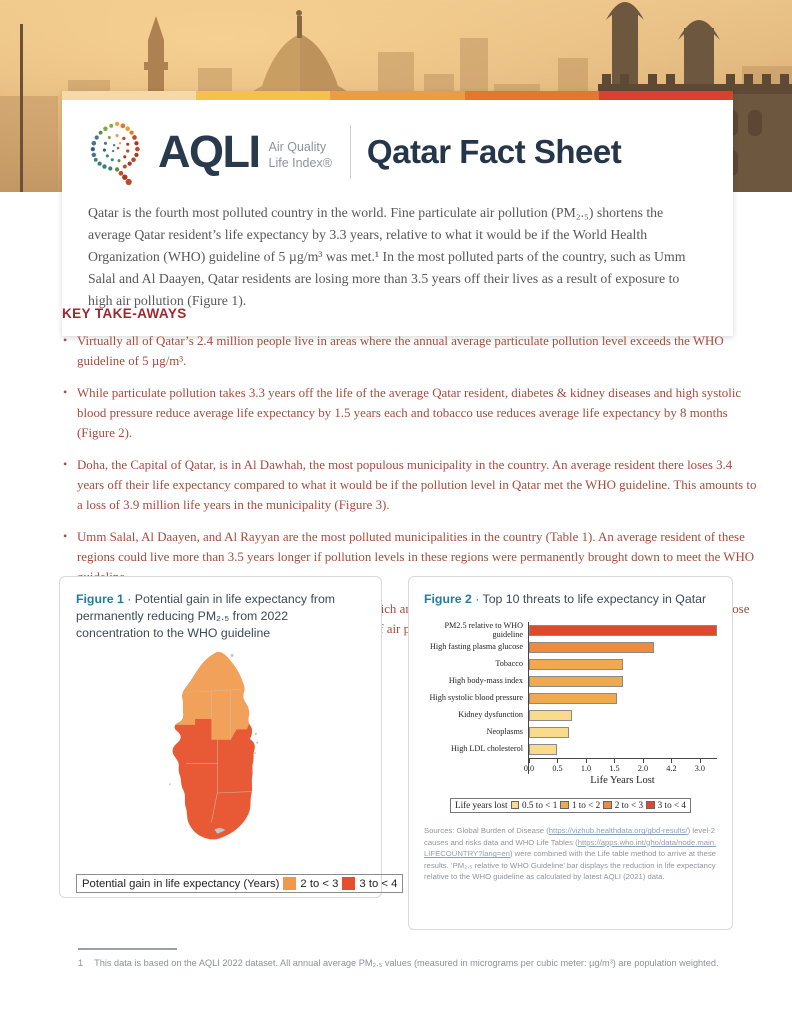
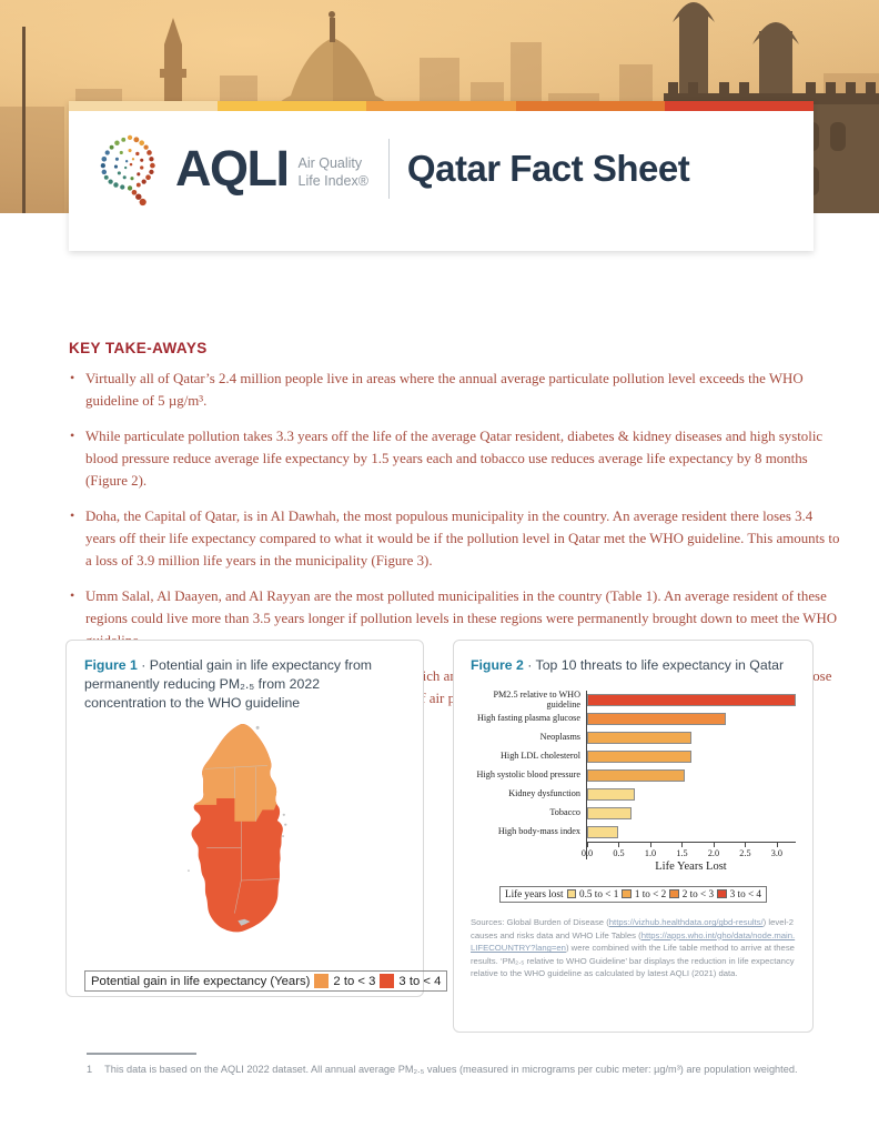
  AQLI
  Air Quality
  Life Index®
  Qatar Fact Sheet
- Qatar is the fourth most polluted country in the world. Fine particulate air pollution (PM₂.₅) shortens the average Qatar resident’s life expectancy by 3.3 years, relative to what it would be if the World Health Organization (WHO) guideline of 5 µg/m³ was met.¹ In the most polluted parts of the country, such as Umm Salal and Al Daayen, Qatar residents are losing more than 3.5 years off their lives as a result of exposure to high air pollution (Figure 1).
  KEY TAKE-AWAYS
  Virtually all of Qatar’s 2.4 million people live in areas where the annual average particulate pollution level exceeds the WHO guideline of 5 µg/m³.
  While particulate pollution takes 3.3 years off the life of the average Qatar resident, diabetes & kidney diseases and high systolic blood pressure reduce average life expectancy by 1.5 years each and tobacco use reduces average life expectancy by 8 months (Figure 2).
  Doha, the Capital of Qatar, is in Al Dawhah, the most populous municipality in the country. An average resident there loses 3.4 years off their life expectancy compared to what it would be if the pollution level in Qatar met the WHO guideline. This amounts to a loss of 3.9 million life years in the municipality (Figure 3).
  Umm Salal, Al Daayen, and Al Rayyan are the most polluted municipalities in the country (Table 1). An average resident of these regions could live more than 3.5 years longer if pollution levels in these regions were permanently brought down to meet the WHO
  Figure 1 · Potential gain in life expectancy from permanently reducing PM₂.₅ from 2022 concentration to the WHO guideline
  Potential gain in life expectancy (Years)
  2 to < 3
  3 to < 4
  Figure 2 · Top 10 threats to life expectancy in Qatar
  PM2.5 relative to WHO guideline
  High fasting plasma glucose
- Tobacco
+ Neoplasms
- High body-mass index
+ High LDL cholesterol
  High systolic blood pressure
  Kidney dysfunction
- Neoplasms
+ Tobacco
- High LDL cholesterol
+ High body-mass index
  0.0
  0.5
  1.0
  1.5
  2.0
- 4.2
+ 2.5
  3.0
  Life Years Lost
  Life years lost
  0.5 to < 1
  1 to < 2
  2 to < 3
  3 to < 4
  Sources: Global Burden of Disease (https://vizhub.healthdata.org/gbd-results/) level-2 causes and risks data and WHO Life Tables (https://apps.who.int/gho/data/node.main.LIFECOUNTRY?lang=en) were combined with the Life table method to arrive at these results. ‘PM₂.₅ relative to WHO Guideline’ bar displays the reduction in life expectancy relative to the WHO guideline as calculated by latest AQLI (2021) data.
  1
  This data is based on the AQLI 2022 dataset. All annual average PM₂.₅ values (measured in micrograms per cubic meter: µg/m³) are population weighted.
